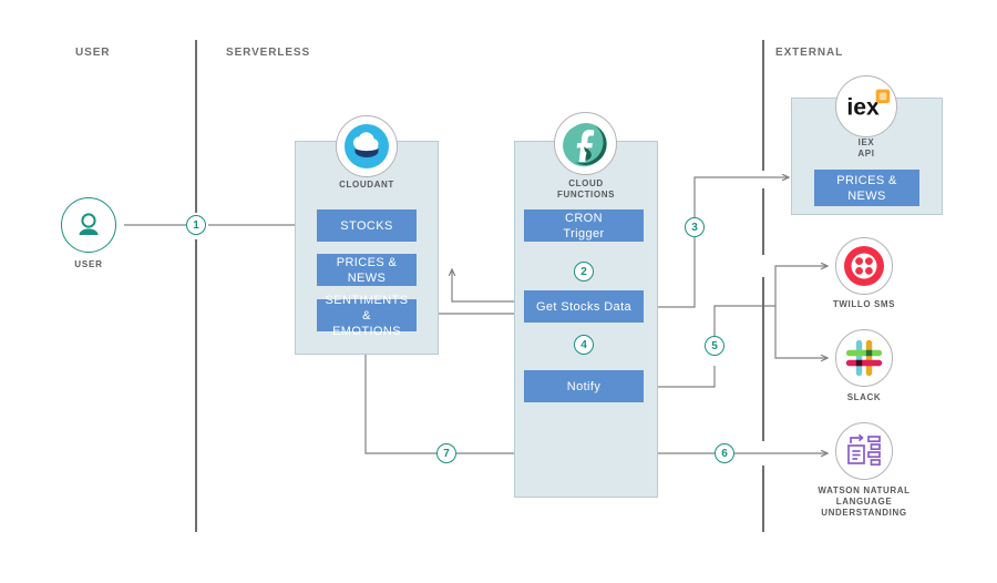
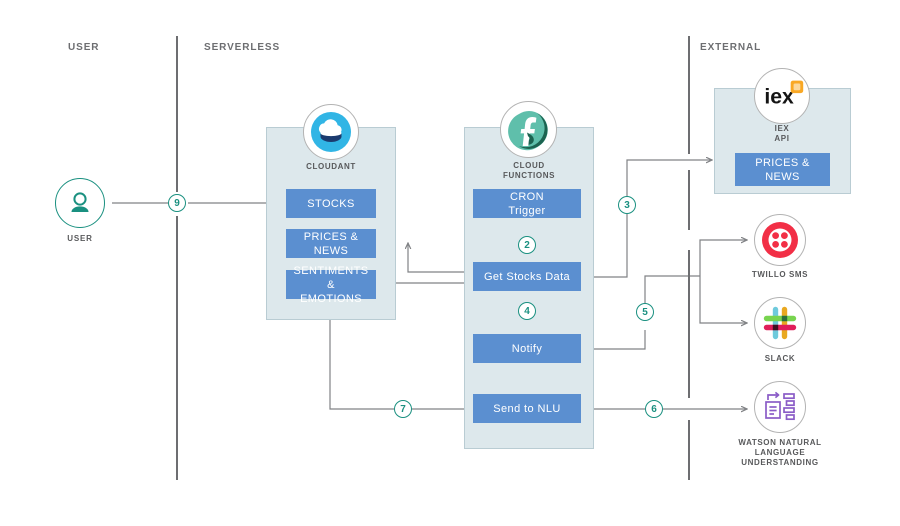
  USER
  SERVERLESS
  EXTERNAL
  USER
  CLOUDANT
  STOCKS
  PRICES &
  NEWS
  SENTIMENTS &
  EMOTIONS
  CLOUD
  FUNCTIONS
  CRON
  Trigger
  Get Stocks Data
  Notify
+ Send to NLU
  iex
  IEX
  API
  PRICES &
  NEWS
  TWILLO SMS
  SLACK
  WATSON NATURAL
  LANGUAGE
  UNDERSTANDING
- 1
+ 9
  2
  3
  4
  5
  6
  7
